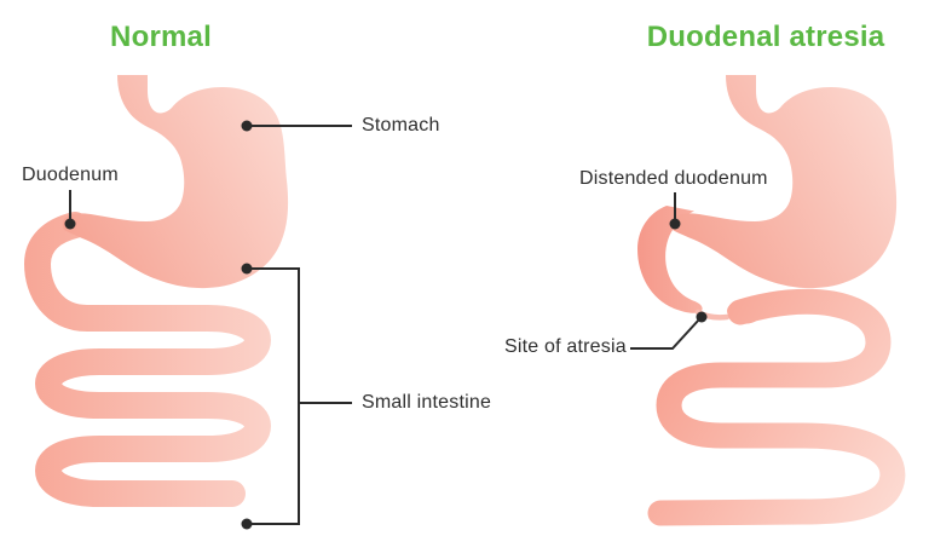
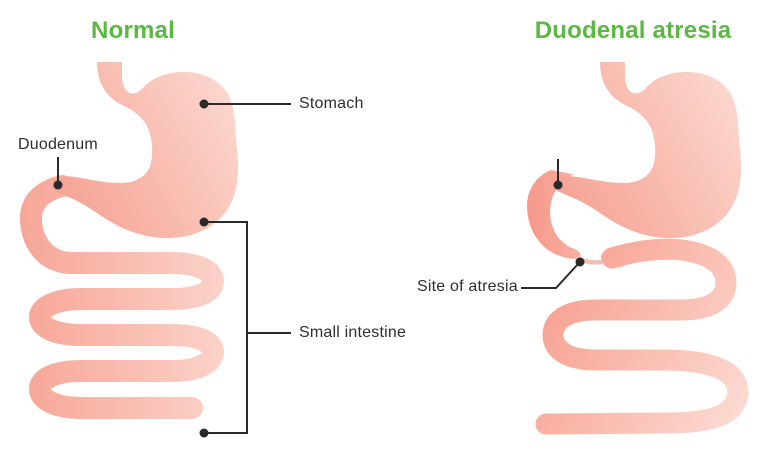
  Normal
  Duodenal atresia
  Stomach
  Duodenum
  Small intestine
- Distended duodenum
  Site of atresia
